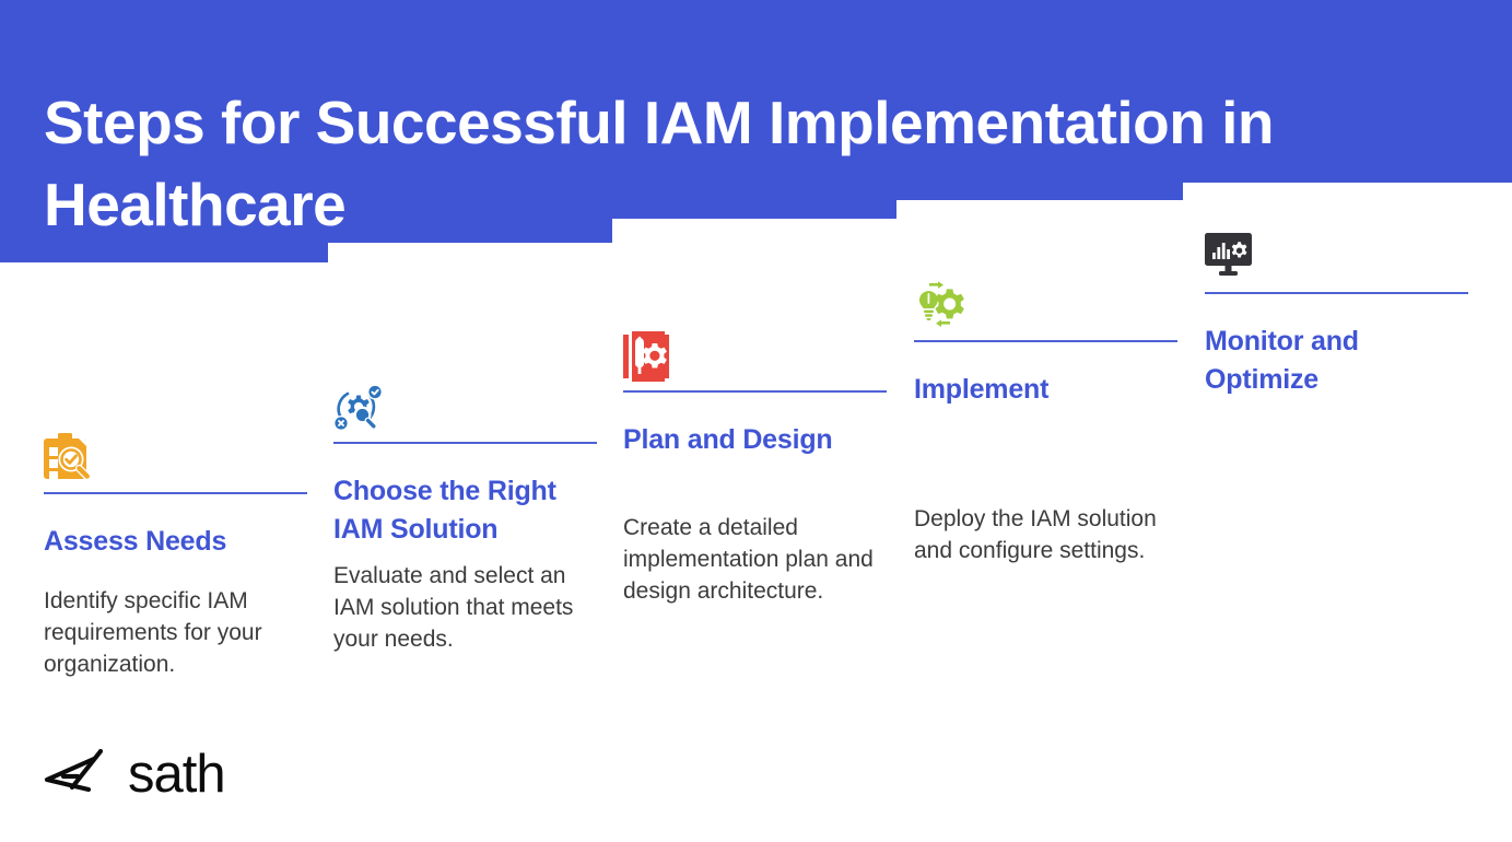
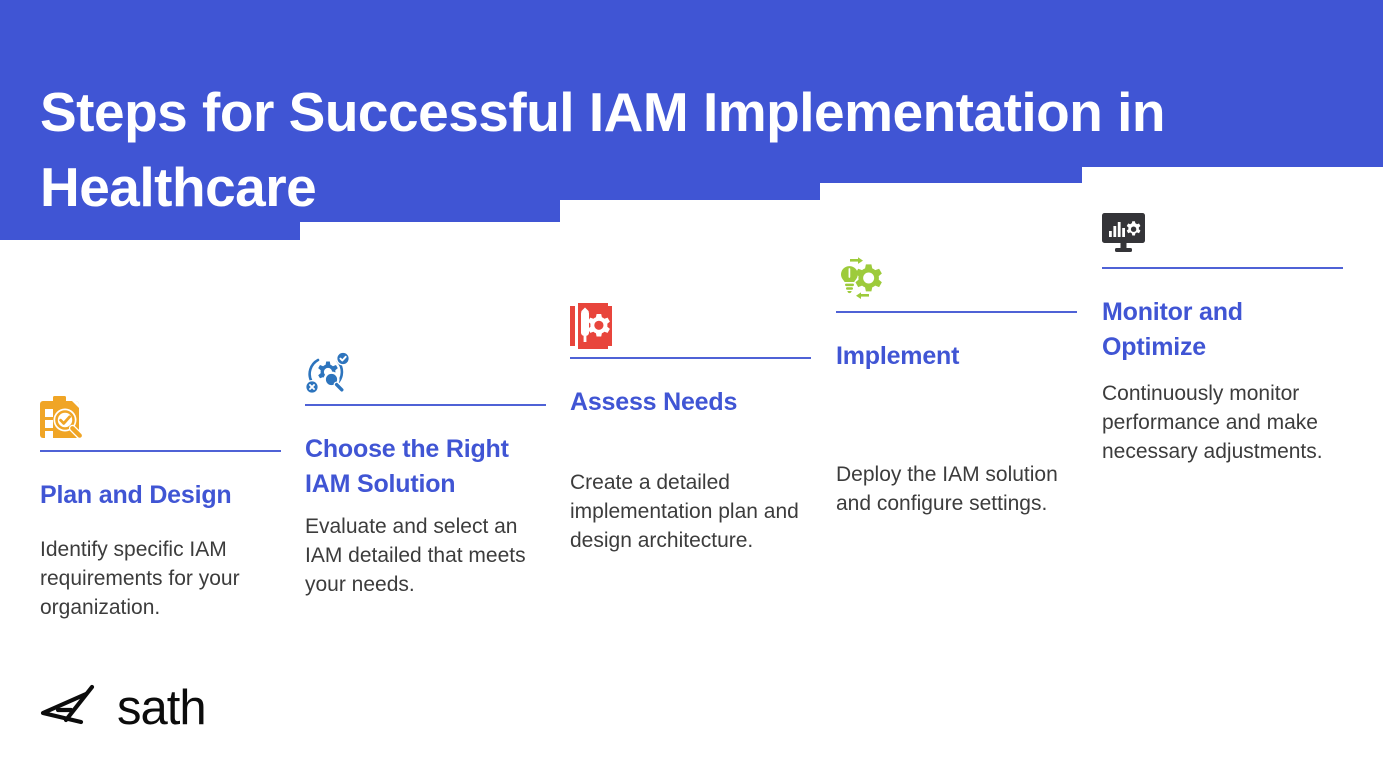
  Steps for Successful IAM Implementation in Healthcare
- Assess Needs
+ Plan and Design
  Identify specific IAM requirements for your organization.
  Choose the Right IAM Solution
- Evaluate and select an IAM solution that meets your needs.
+ Evaluate and select an IAM detailed that meets your needs.
- Plan and Design
+ Assess Needs
  Create a detailed implementation plan and design architecture.
  Implement
  Deploy the IAM solution and configure settings.
  Monitor and Optimize
+ Continuously monitor performance and make necessary adjustments.
  sath
